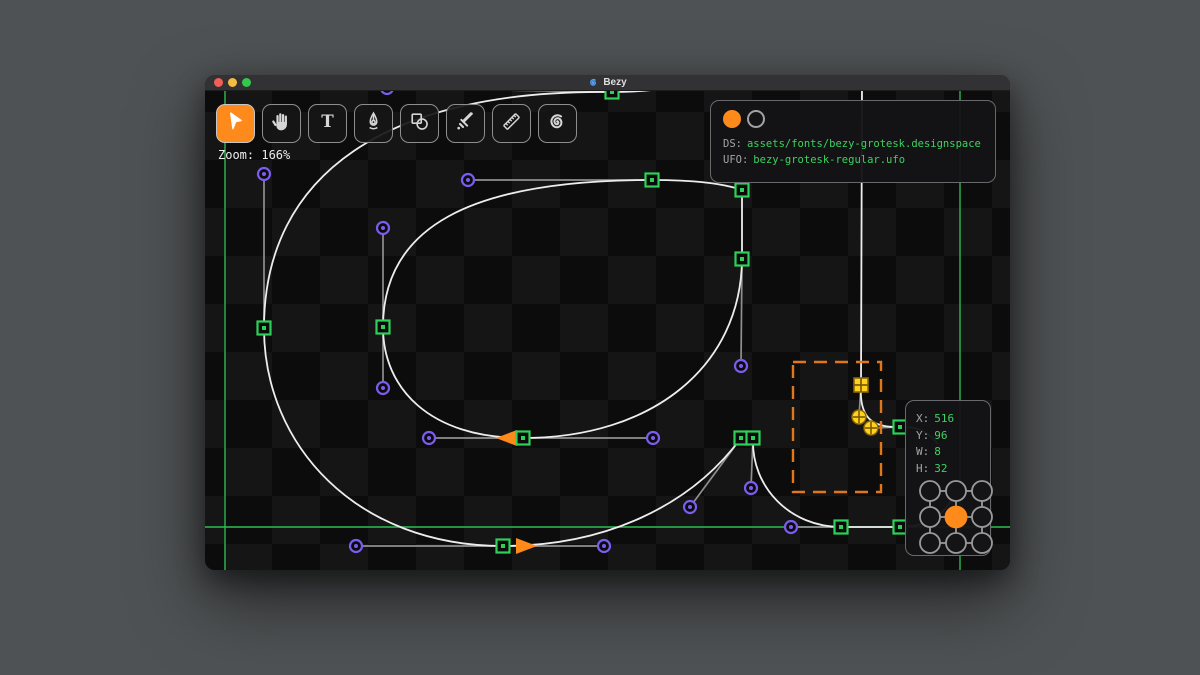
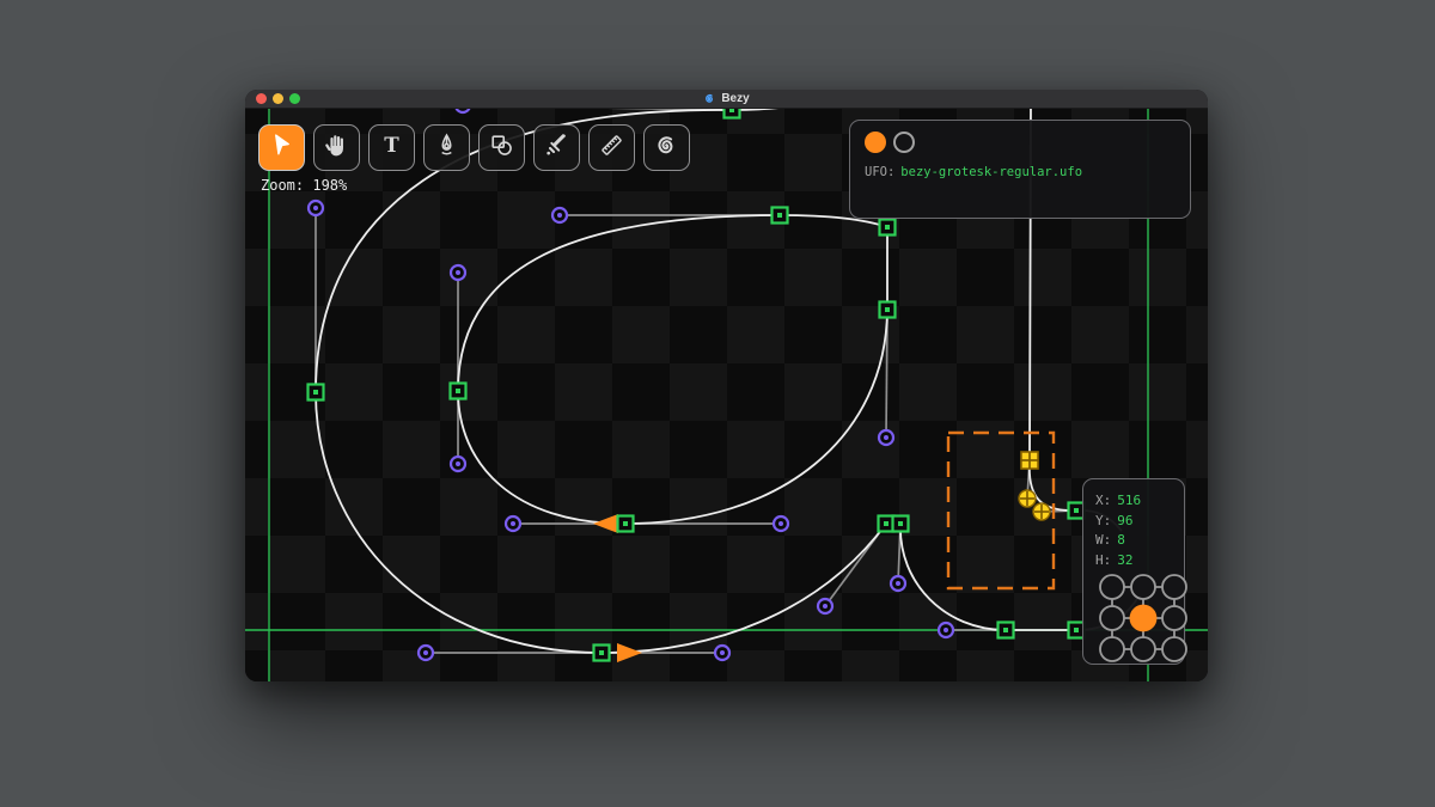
  Bezy
  T
- Zoom: 166%
+ Zoom: 198%
- DS: assets/fonts/bezy-grotesk.designspace
  UFO: bezy-grotesk-regular.ufo
  X: 516
  Y: 96
  W: 8
  H: 32
